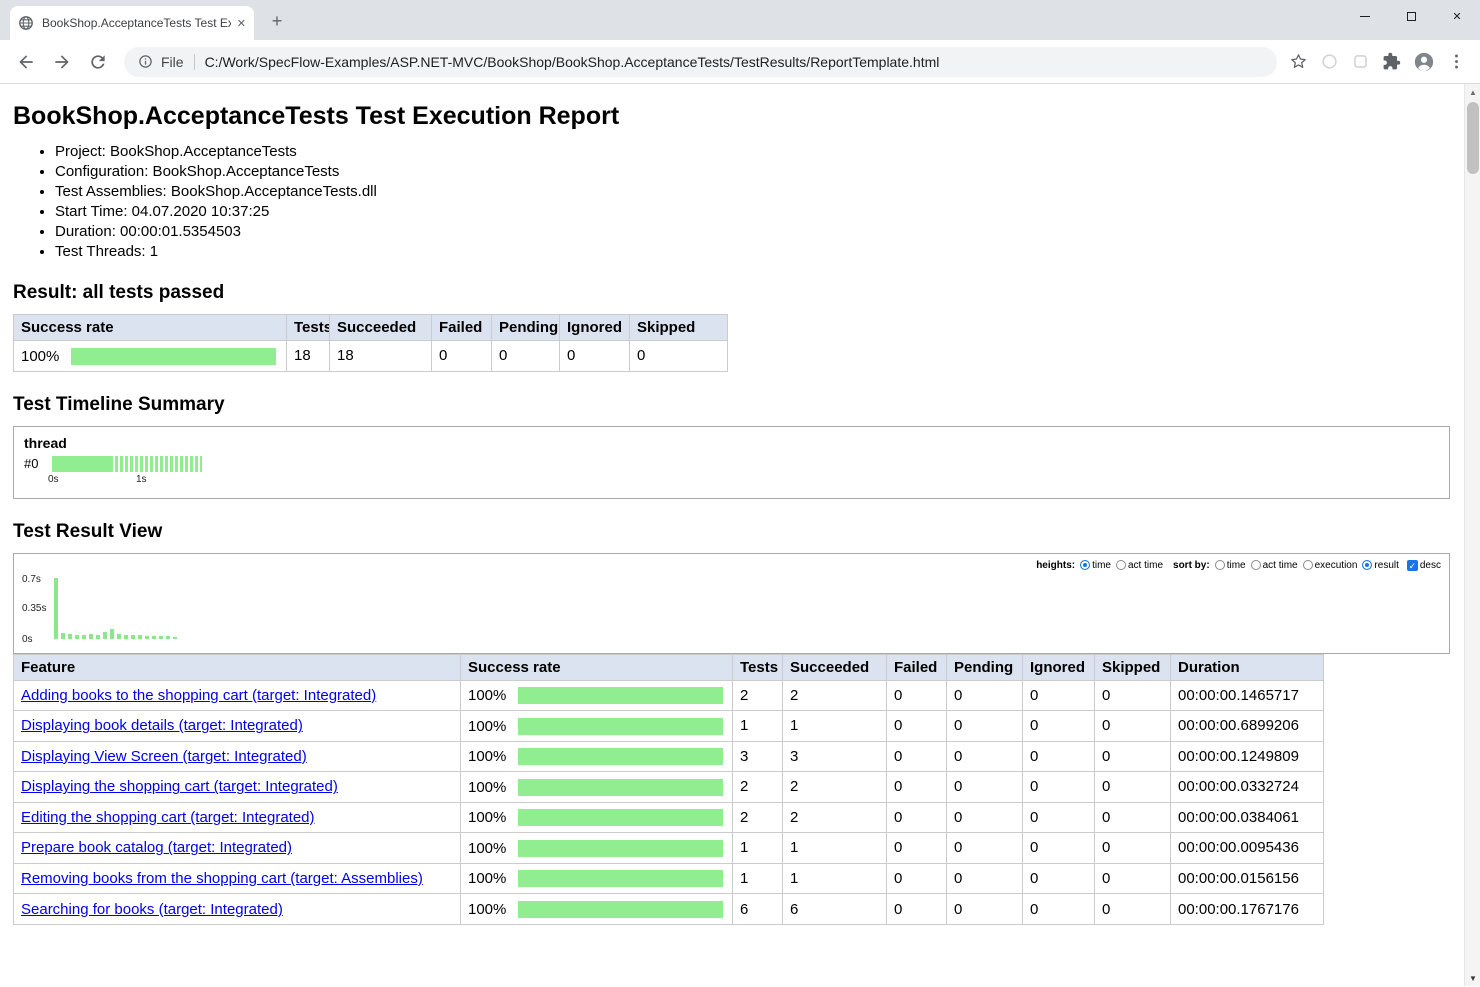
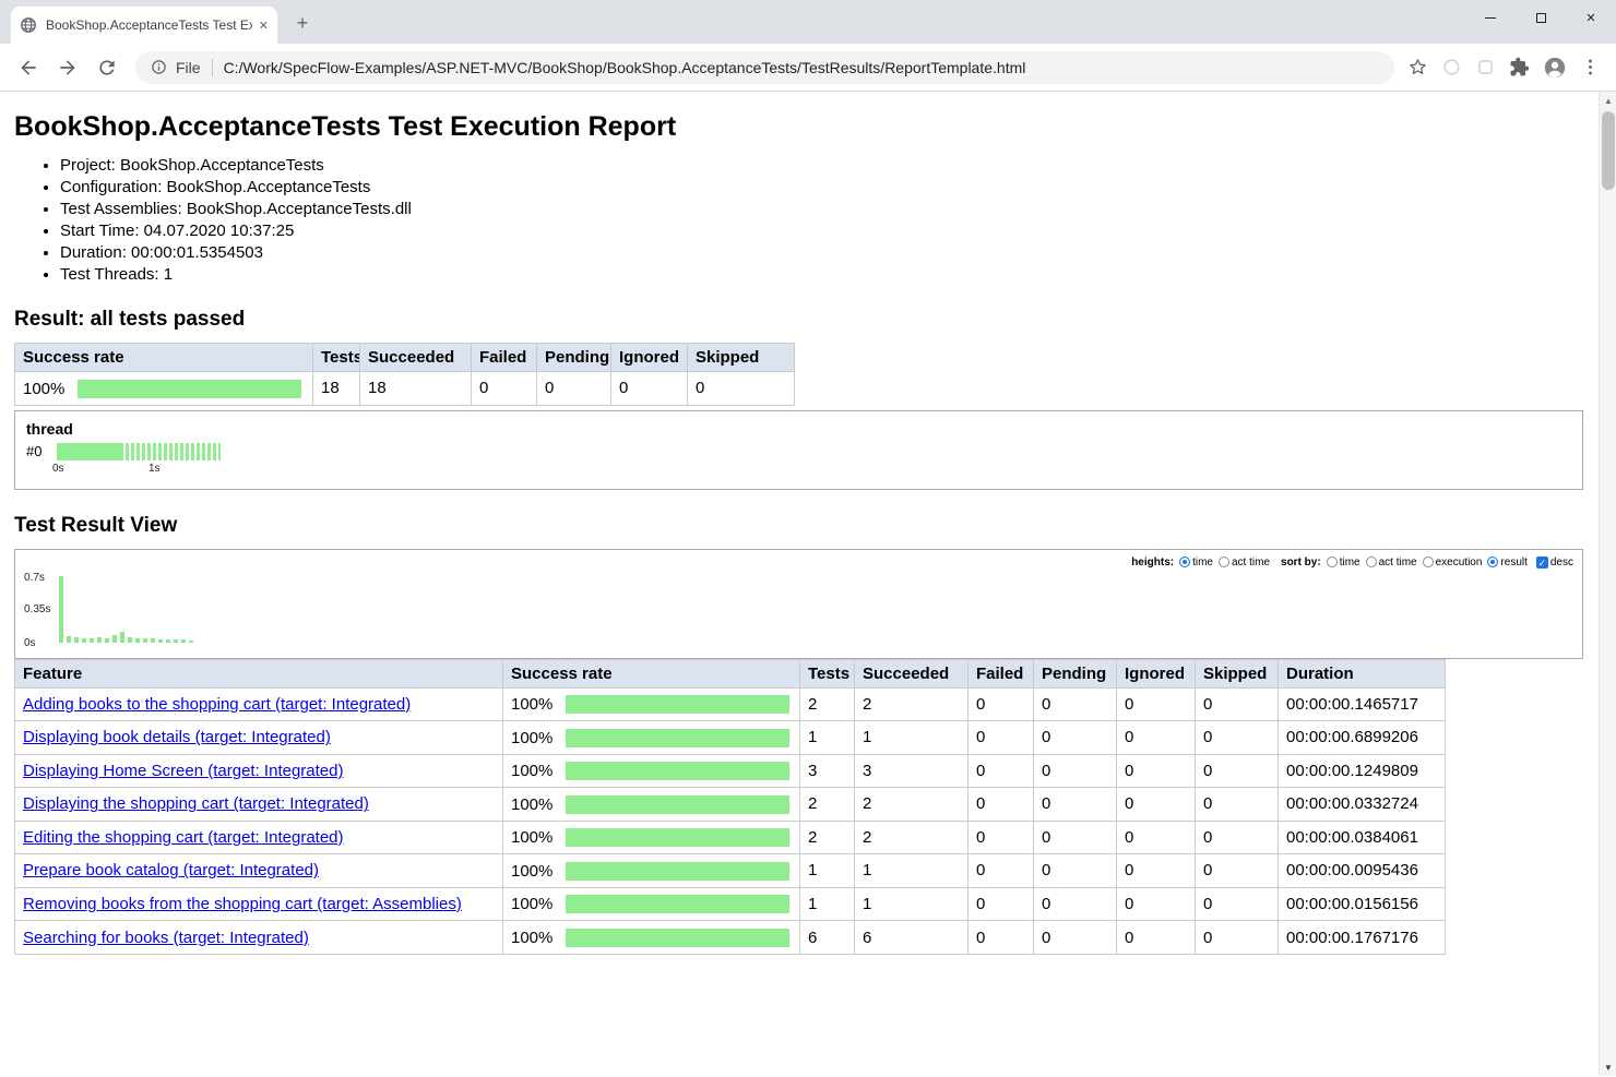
  ✕
  +
  ✕
  File
  C:/Work/SpecFlow-Examples/ASP.NET-MVC/BookShop/BookShop.AcceptanceTests/TestResults/ReportTemplate.html
  BookShop.AcceptanceTests Test Execution Report
  Project: BookShop.AcceptanceTests
  Configuration: BookShop.AcceptanceTests
  Test Assemblies: BookShop.AcceptanceTests.dll
  Start Time: 04.07.2020 10:37:25
  Duration: 00:00:01.5354503
  Test Threads: 1
  Result: all tests passed
  Success rate	Tests	Succeeded	Failed	Pending	Ignored	Skipped
  100%	18	18	0	0	0	0
- Test Timeline Summary
  thread
  #0
  0s
  1s
  Test Result View
  heights:
  time
  act time
  sort by:
  time
  act time
  execution
  result
  ✓
  desc
  0.7s
  0.35s
  0s
  Feature	Success rate	Tests	Succeeded	Failed	Pending	Ignored	Skipped	Duration
  Adding books to the shopping cart (target: Integrated)	100%	2	2	0	0	0	0	00:00:00.1465717
  Displaying book details (target: Integrated)	100%	1	1	0	0	0	0	00:00:00.6899206
- Displaying View Screen (target: Integrated)	100%	3	3	0	0	0	0	00:00:00.1249809
+ Displaying Home Screen (target: Integrated)	100%	3	3	0	0	0	0	00:00:00.1249809
  Displaying the shopping cart (target: Integrated)	100%	2	2	0	0	0	0	00:00:00.0332724
  Editing the shopping cart (target: Integrated)	100%	2	2	0	0	0	0	00:00:00.0384061
  Prepare book catalog (target: Integrated)	100%	1	1	0	0	0	0	00:00:00.0095436
  Removing books from the shopping cart (target: Assemblies)	100%	1	1	0	0	0	0	00:00:00.0156156
  Searching for books (target: Integrated)	100%	6	6	0	0	0	0	00:00:00.1767176
  ▲
  ▼
